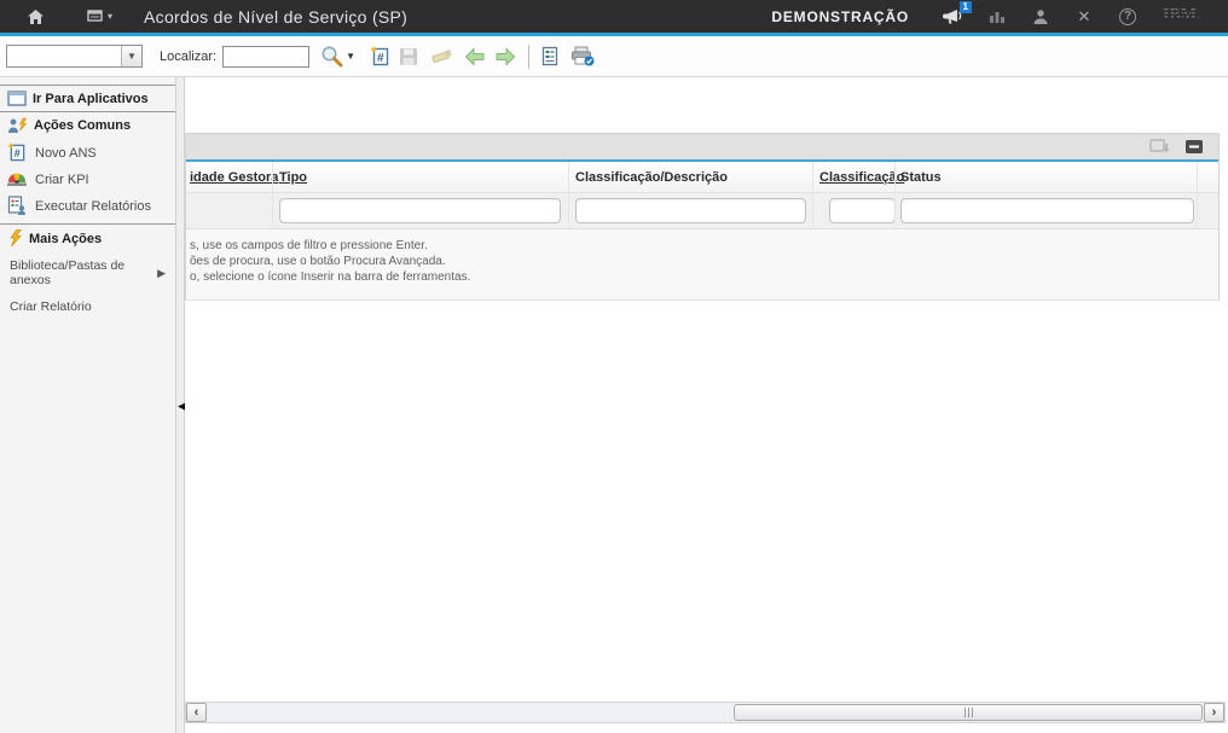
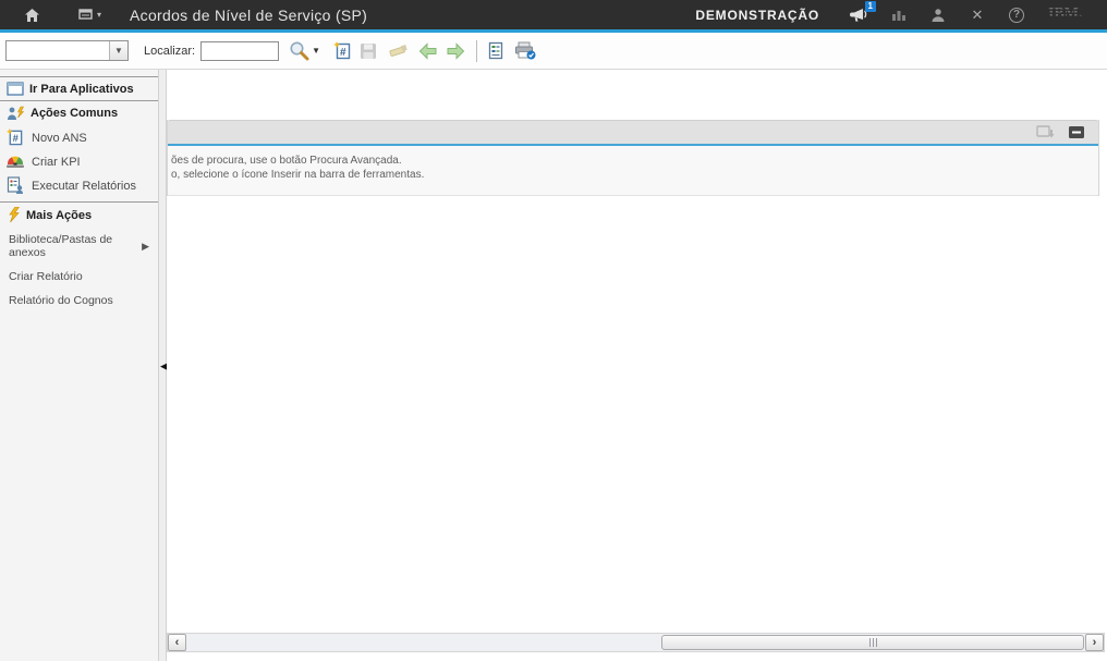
  ▾
  Acordos de Nível de Serviço (SP)
  DEMONSTRAÇÃO
  1
  ✕
  ?
  IBM.
  ▼
  Localizar:
  ▼
  #
  Ir Para Aplicativos
  Ações Comuns
  #
  Novo ANS
  Criar KPI
  Executar Relatórios
  Mais Ações
  Biblioteca/Pastas de anexos
  ▶
  Criar Relatório
+ Relatório do Cognos
  ◀
- idade Gestora
- Tipo
- Classificação/Descrição
- Classificação
- Status
- s, use os campos de filtro e pressione Enter.
  ões de procura, use o botão Procura Avançada.
  o, selecione o ícone Inserir na barra de ferramentas.
  ‹
  ›
